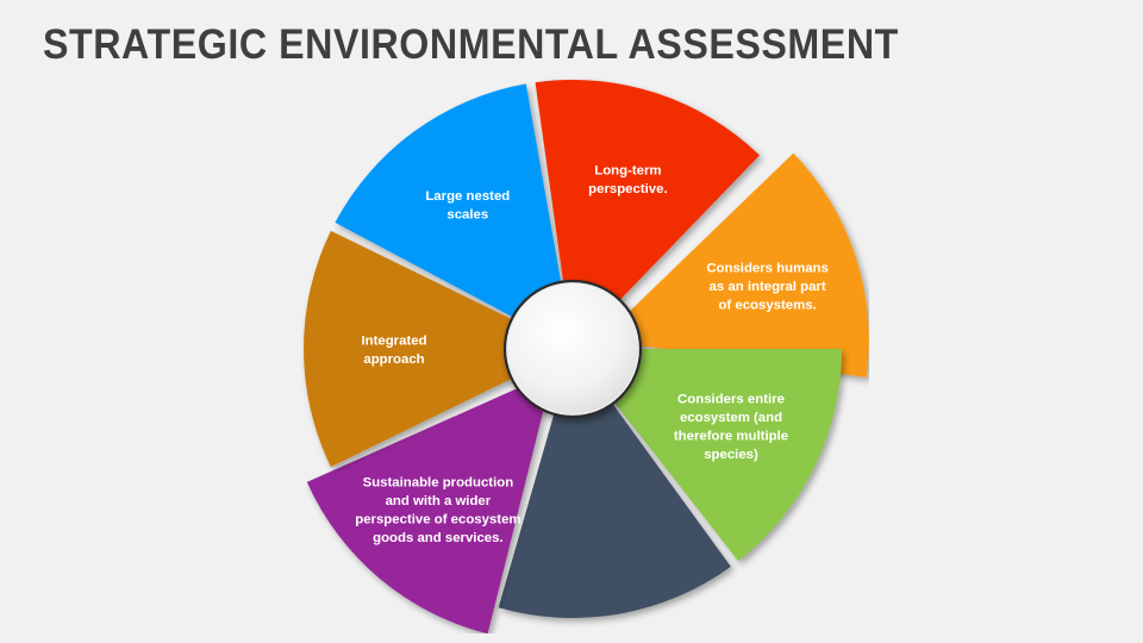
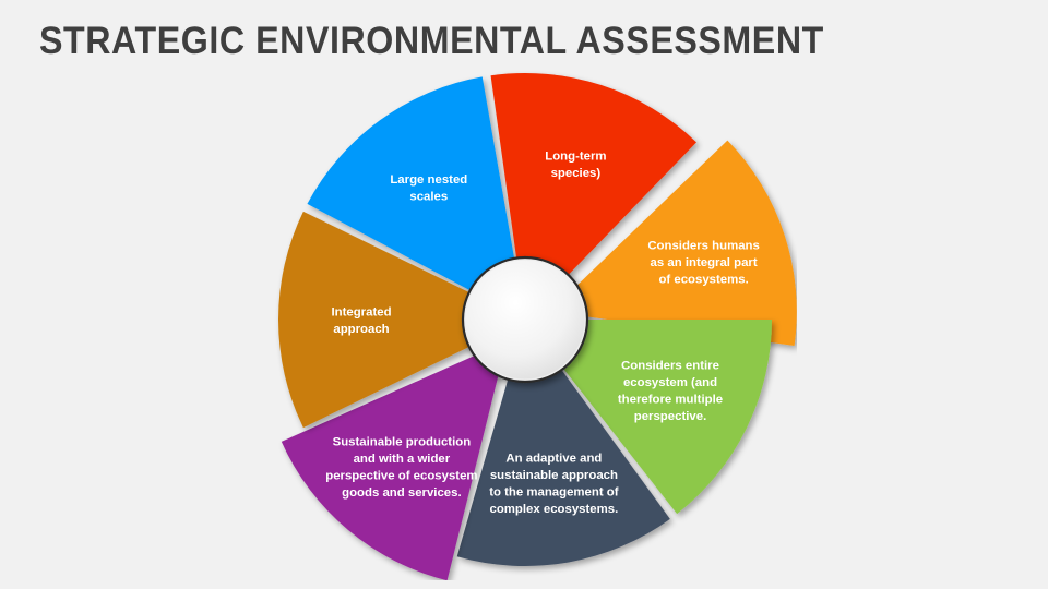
  STRATEGIC ENVIRONMENTAL ASSESSMENT
  Large nested scales
- Long-term perspective.
+ Long-term species)
  Considers humans as an integral part of ecosystems.
- Considers entire ecosystem (and therefore multiple species)
+ Considers entire ecosystem (and therefore multiple perspective.
+ An adaptive and sustainable approach to the management of complex ecosystems.
  Sustainable production and with a wider perspective of ecosystem goods and services.
  Integrated approach
